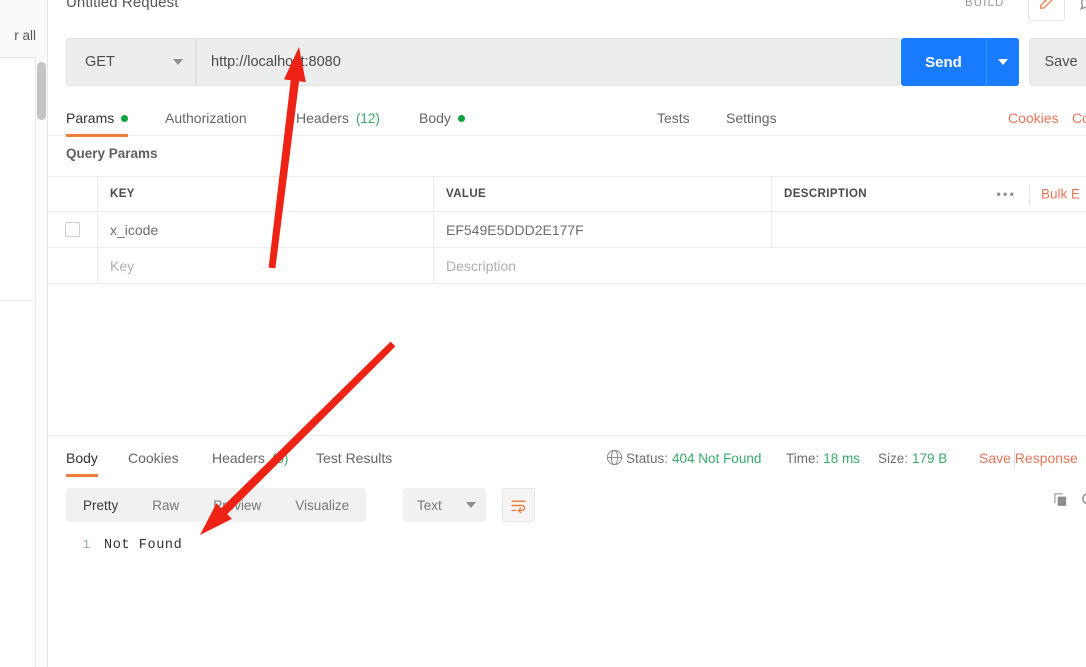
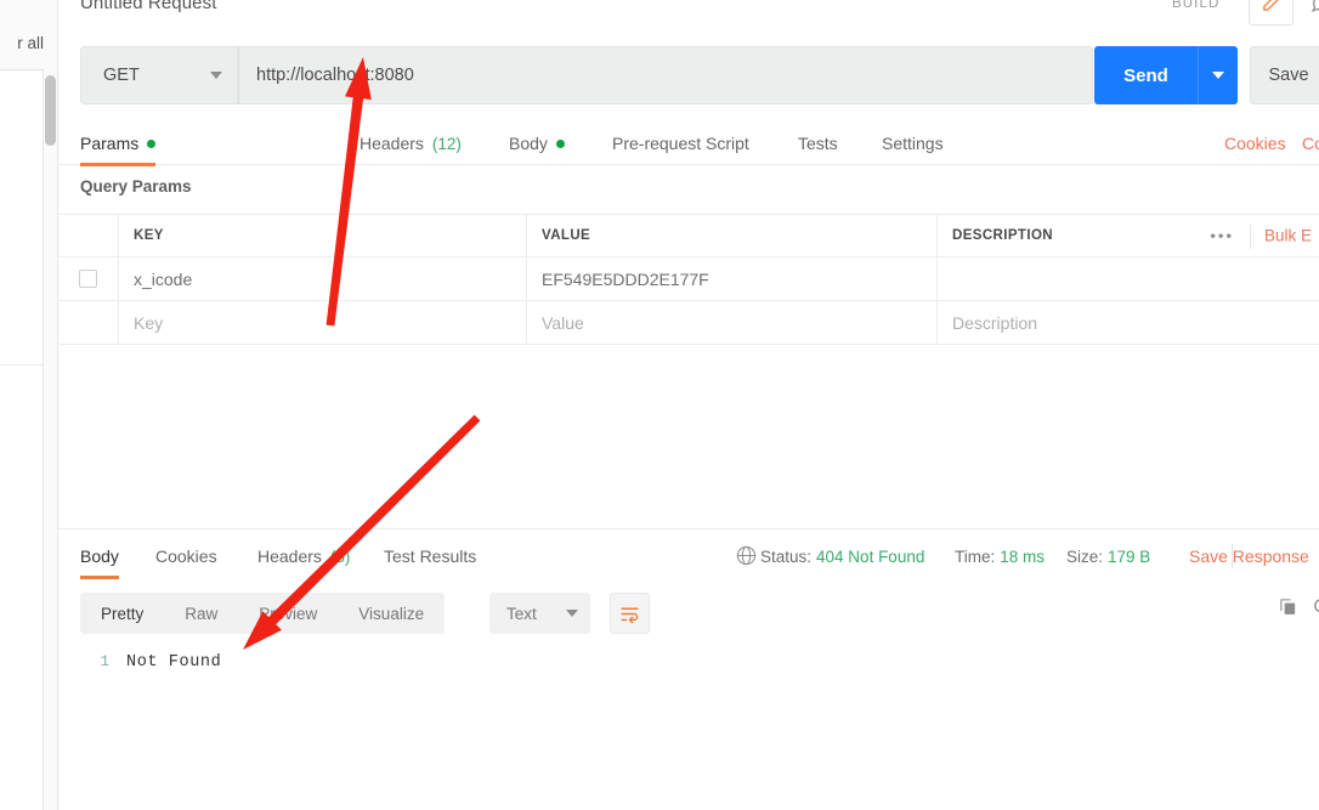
  r all
  Untitled Request
  BUILD
  GET
  http://localhot:8080
  Send
  Save
  Params
- Authorization
  Headers
  (12)
  Body
+ Pre-request Script
  Tests
  Settings
  Cookies
  Query Params
  KEY
  VALUE
  DESCRIPTION
  •••
  Bulk E
  x_icode
  EF549E5DDD2E177F
  Key
+ Value
  Description
  Body
  Cookies
  Headers
  Test Results
  Status:
  404 Not Found
  Time:
  18 ms
  Size:
  179 B
  Save Response
  Pretty
  Raw
  Visualize
  Text
  1
  Not Found
